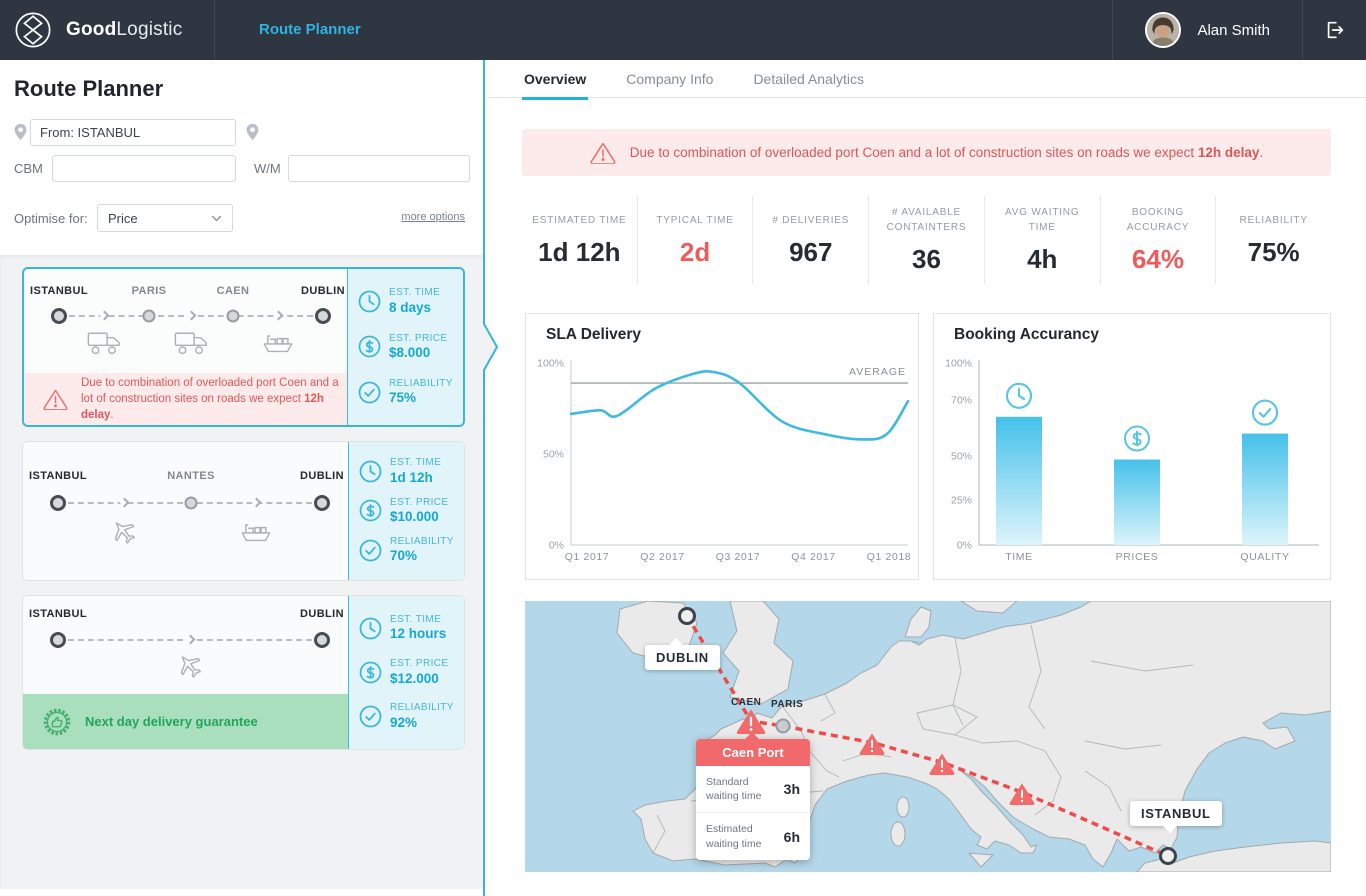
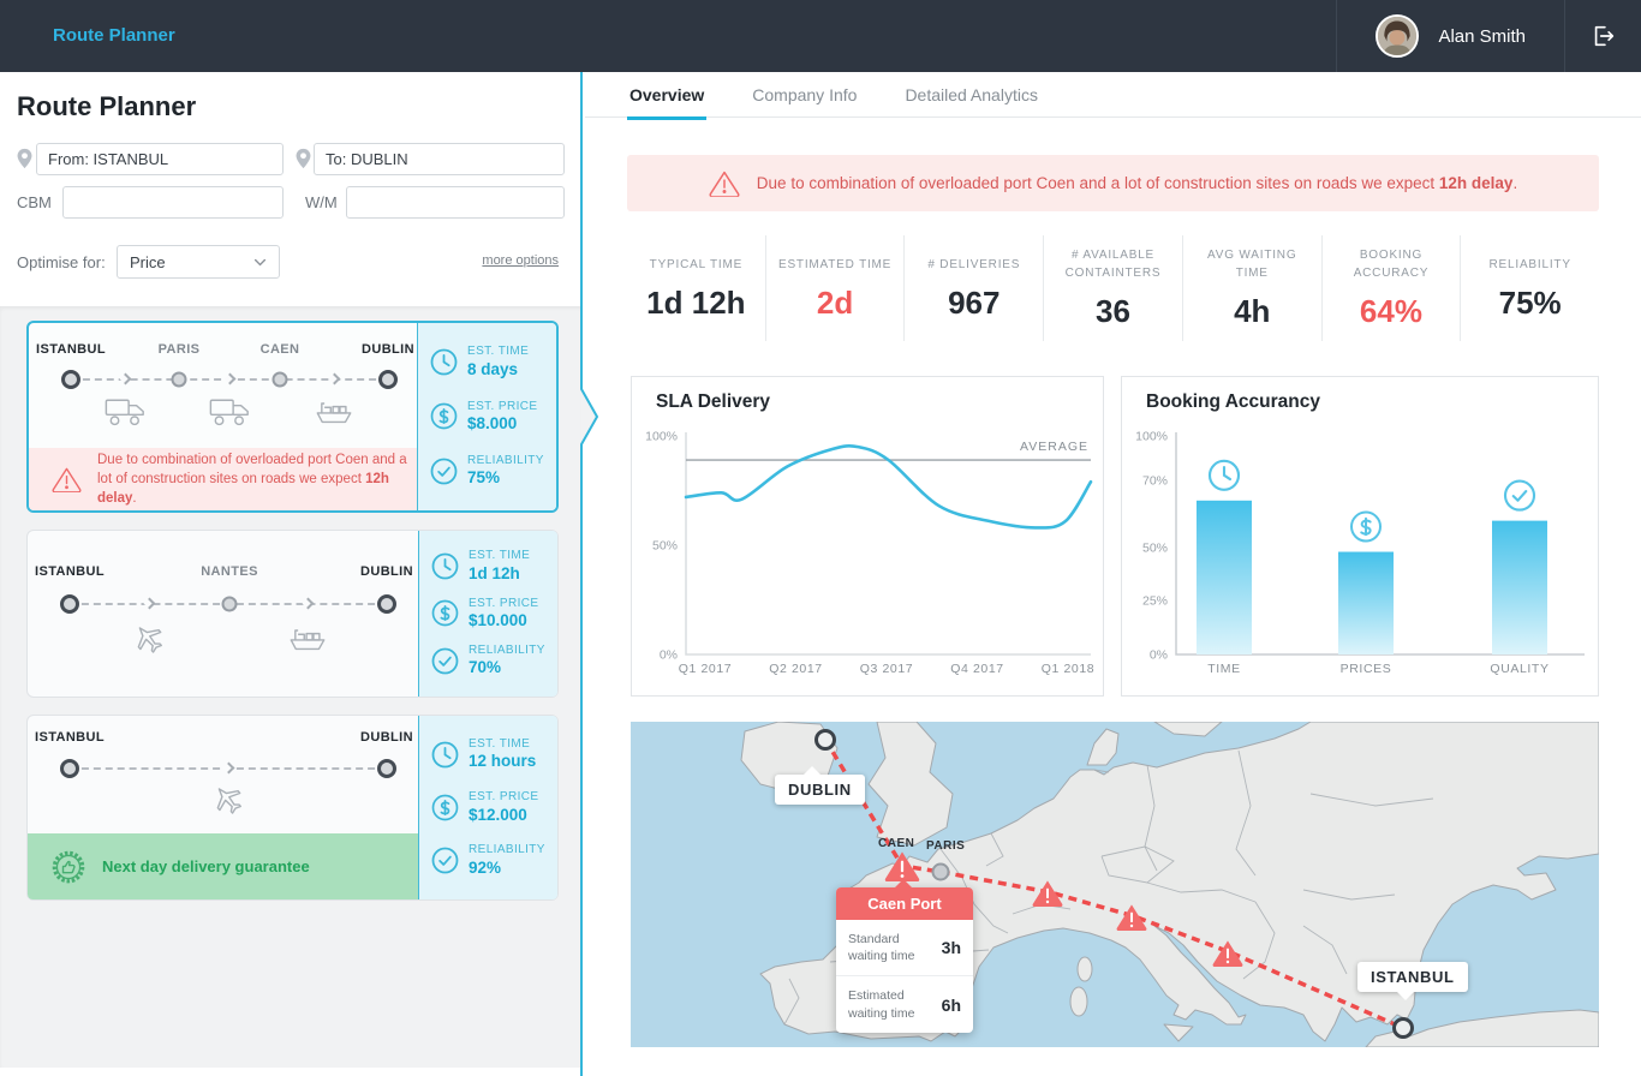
- GoodLogistic
  Route Planner
  Alan Smith
  Route Planner
  From: ISTANBUL
+ To: DUBLIN
  CBM
  W/M
  Optimise for:
  Price
  more options
  ISTANBUL
  PARIS
  CAEN
  DUBLIN
  Due to combination of overloaded port Coen and a lot of construction sites on roads we expect 12h delay.
  EST. TIME
  8 days
  EST. PRICE
  $8.000
  RELIABILITY
  75%
  ISTANBUL
  NANTES
  DUBLIN
  EST. TIME
  1d 12h
  EST. PRICE
  $10.000
  RELIABILITY
  70%
  ISTANBUL
  DUBLIN
  Next day delivery guarantee
  EST. TIME
  12 hours
  EST. PRICE
  $12.000
  RELIABILITY
  92%
  Overview
  Company Info
  Detailed Analytics
  Due to combination of overloaded port Coen and a lot of construction sites on roads we expect 12h delay.
- ESTIMATED TIME
+ TYPICAL TIME
  1d 12h
- TYPICAL TIME
+ ESTIMATED TIME
  2d
  # DELIVERIES
  967
  # AVAILABLE CONTAINTERS
  36
  AVG WAITING TIME
  4h
  BOOKING ACCURACY
  64%
  RELIABILITY
  75%
  SLA Delivery
  0%
  50%
  100%
  AVERAGE
  Q1 2017
  Q2 2017
  Q3 2017
  Q4 2017
  Q1 2018
  Booking Accurancy
  0%
  25%
  50%
  70%
  100%
  TIME
  PRICES
  QUALITY
  DUBLIN
  ISTANBUL
  CAEN
  PARIS
  Caen Port
  Standard waiting time
  3h
  Estimated waiting time
  6h
